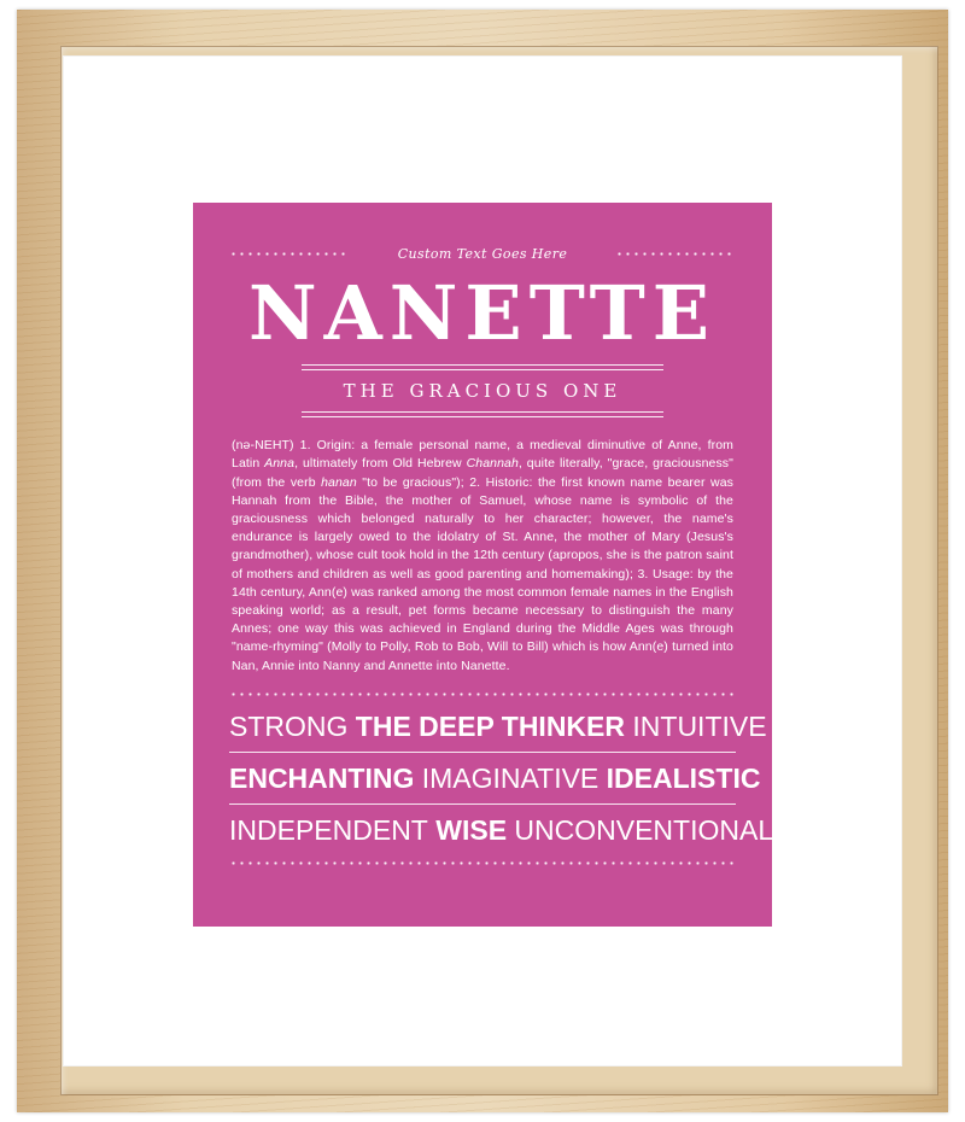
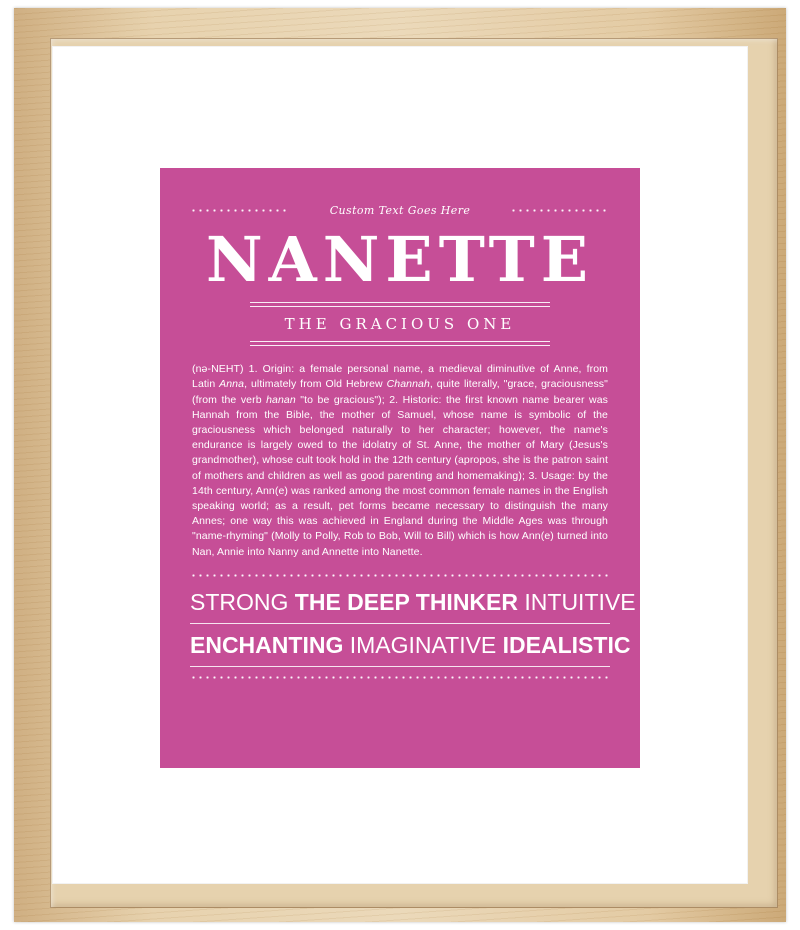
  Custom Text Goes Here
  NANETTE
  THE GRACIOUS ONE
  (nə-NEHT) 1. Origin: a female personal name, a medieval diminutive of Anne, from Latin Anna, ultimately from Old Hebrew Channah, quite literally, "grace, graciousness" (from the verb hanan "to be gracious"); 2. Historic: the first known name bearer was Hannah from the Bible, the mother of Samuel, whose name is symbolic of the graciousness which belonged naturally to her character; however, the name's endurance is largely owed to the idolatry of St. Anne, the mother of Mary (Jesus's grandmother), whose cult took hold in the 12th century (apropos, she is the patron saint of mothers and children as well as good parenting and homemaking); 3. Usage: by the 14th century, Ann(e) was ranked among the most common female names in the English speaking world; as a result, pet forms became necessary to distinguish the many Annes; one way this was achieved in England during the Middle Ages was through "name-rhyming" (Molly to Polly, Rob to Bob, Will to Bill) which is how Ann(e) turned into Nan, Annie into Nanny and Annette into Nanette.
  STRONG THE DEEP THINKER INTUITIVE
  ENCHANTING IMAGINATIVE IDEALISTIC
- INDEPENDENT WISE UNCONVENTIONAL
